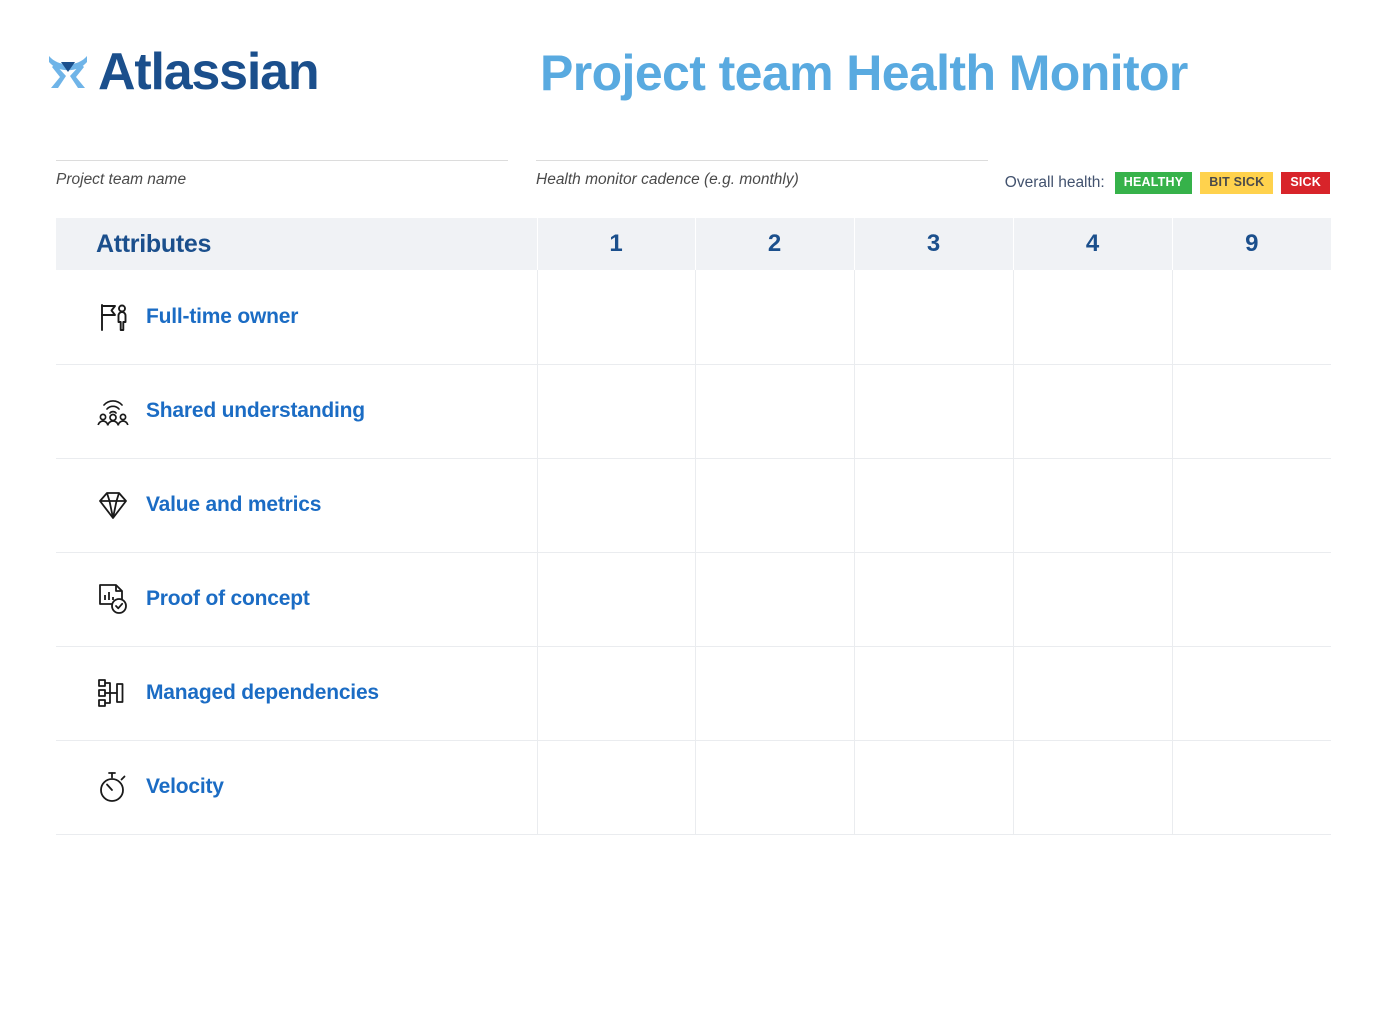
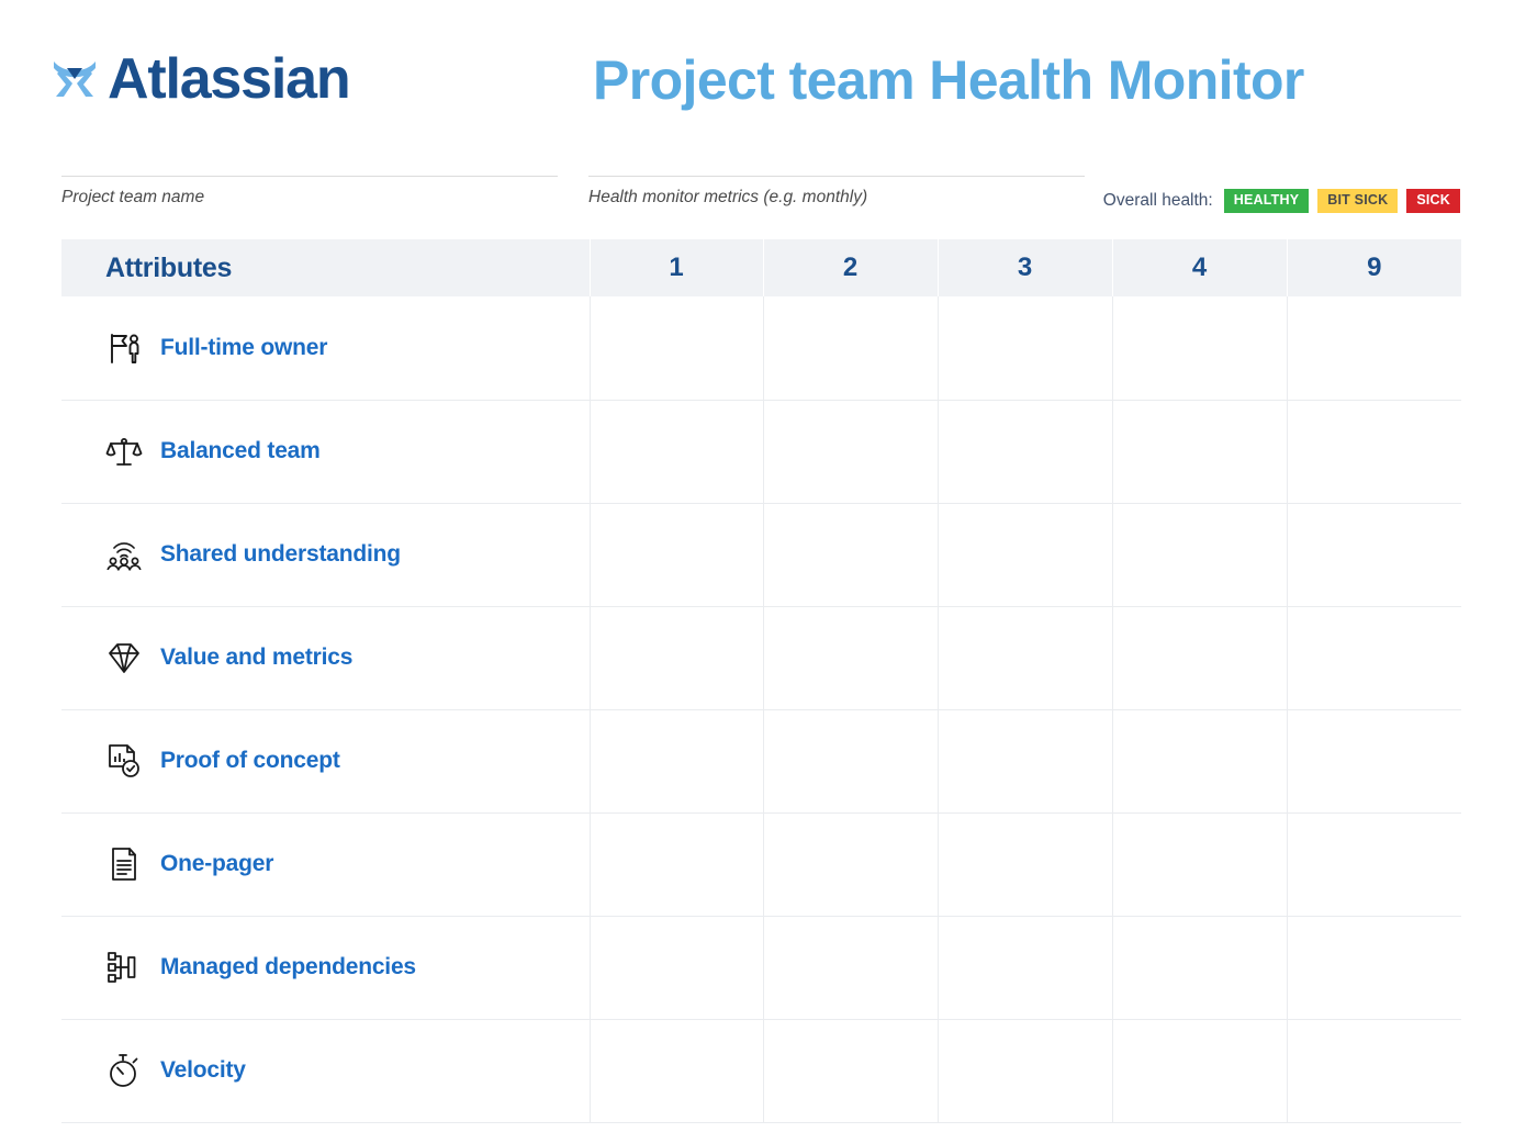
  Atlassian
  Project team Health Monitor
  Project team name
- Health monitor cadence (e.g. monthly)
+ Health monitor metrics (e.g. monthly)
  Overall health:
  HEALTHY
  BIT SICK
  SICK
  Attributes	1	2	3	4	9
  Full-time owner
+ Balanced team
  Shared understanding
  Value and metrics
  Proof of concept
+ One-pager
  Managed dependencies
  Velocity
